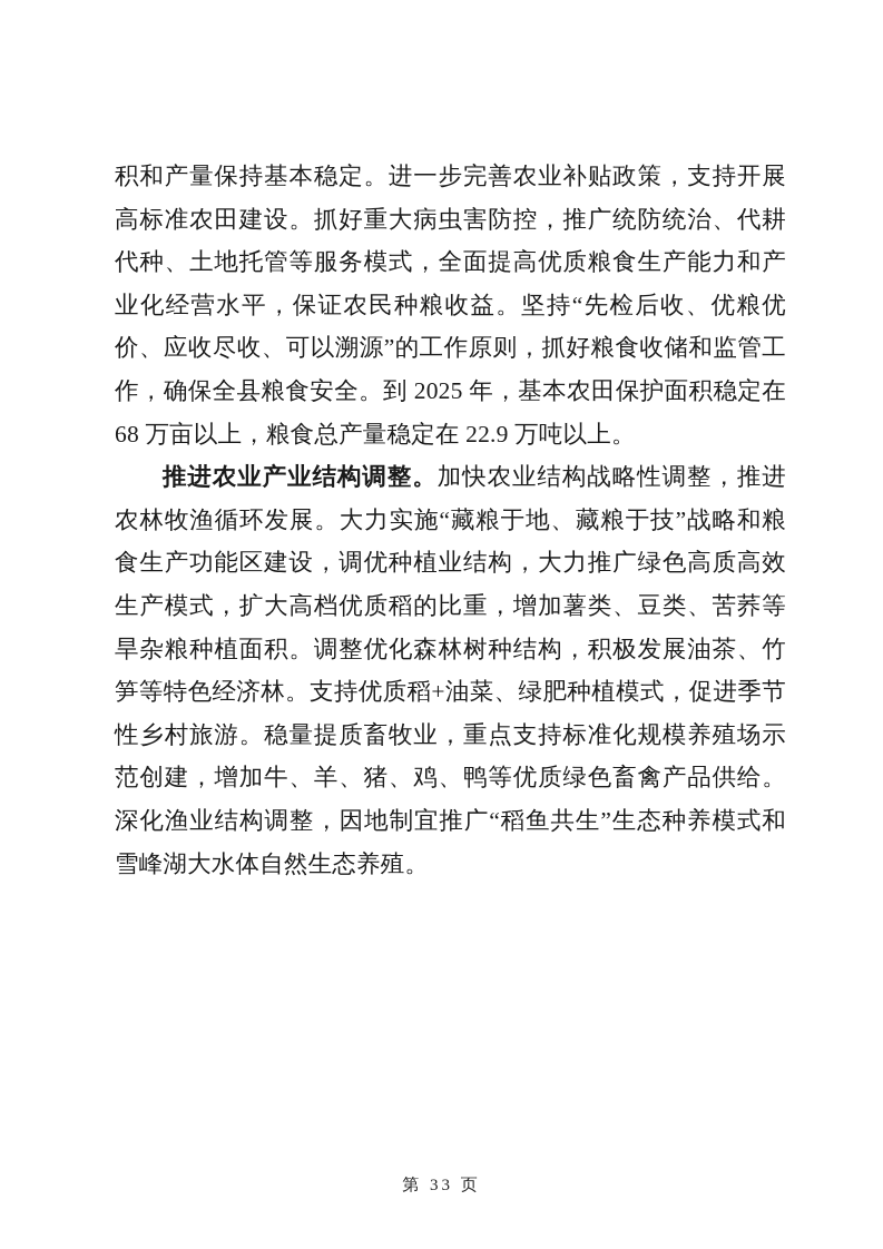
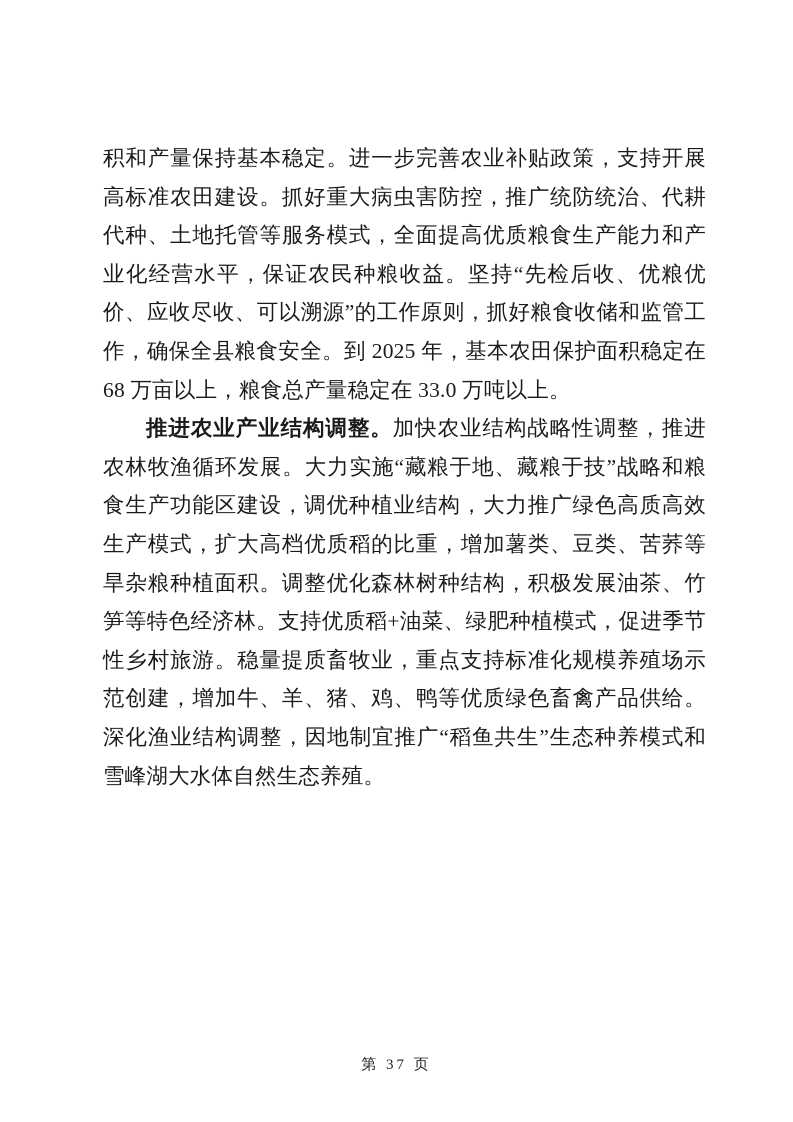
- 积和产量保持基本稳定。进一步完善农业补贴政策，支持开展高标准农田建设。抓好重大病虫害防控，推广统防统治、代耕代种、土地托管等服务模式，全面提高优质粮食生产能力和产业化经营水平，保证农民种粮收益。坚持“先检后收、优粮优价、应收尽收、可以溯源”的工作原则，抓好粮食收储和监管工作，确保全县粮食安全。到 2025 年，基本农田保护面积稳定在 68 万亩以上，粮食总产量稳定在 22.9 万吨以上。
+ 积和产量保持基本稳定。进一步完善农业补贴政策，支持开展高标准农田建设。抓好重大病虫害防控，推广统防统治、代耕代种、土地托管等服务模式，全面提高优质粮食生产能力和产业化经营水平，保证农民种粮收益。坚持“先检后收、优粮优价、应收尽收、可以溯源”的工作原则，抓好粮食收储和监管工作，确保全县粮食安全。到 2025 年，基本农田保护面积稳定在 68 万亩以上，粮食总产量稳定在 33.0 万吨以上。
  推进农业产业结构调整。加快农业结构战略性调整，推进农林牧渔循环发展。大力实施“藏粮于地、藏粮于技”战略和粮食生产功能区建设，调优种植业结构，大力推广绿色高质高效生产模式，扩大高档优质稻的比重，增加薯类、豆类、苦荞等旱杂粮种植面积。调整优化森林树种结构，积极发展油茶、竹笋等特色经济林。支持优质稻+油菜、绿肥种植模式，促进季节性乡村旅游。稳量提质畜牧业，重点支持标准化规模养殖场示范创建，增加牛、羊、猪、鸡、鸭等优质绿色畜禽产品供给。深化渔业结构调整，因地制宜推广“稻鱼共生”生态种养模式和雪峰湖大水体自然生态养殖。
- 第 33 页
+ 第 37 页
